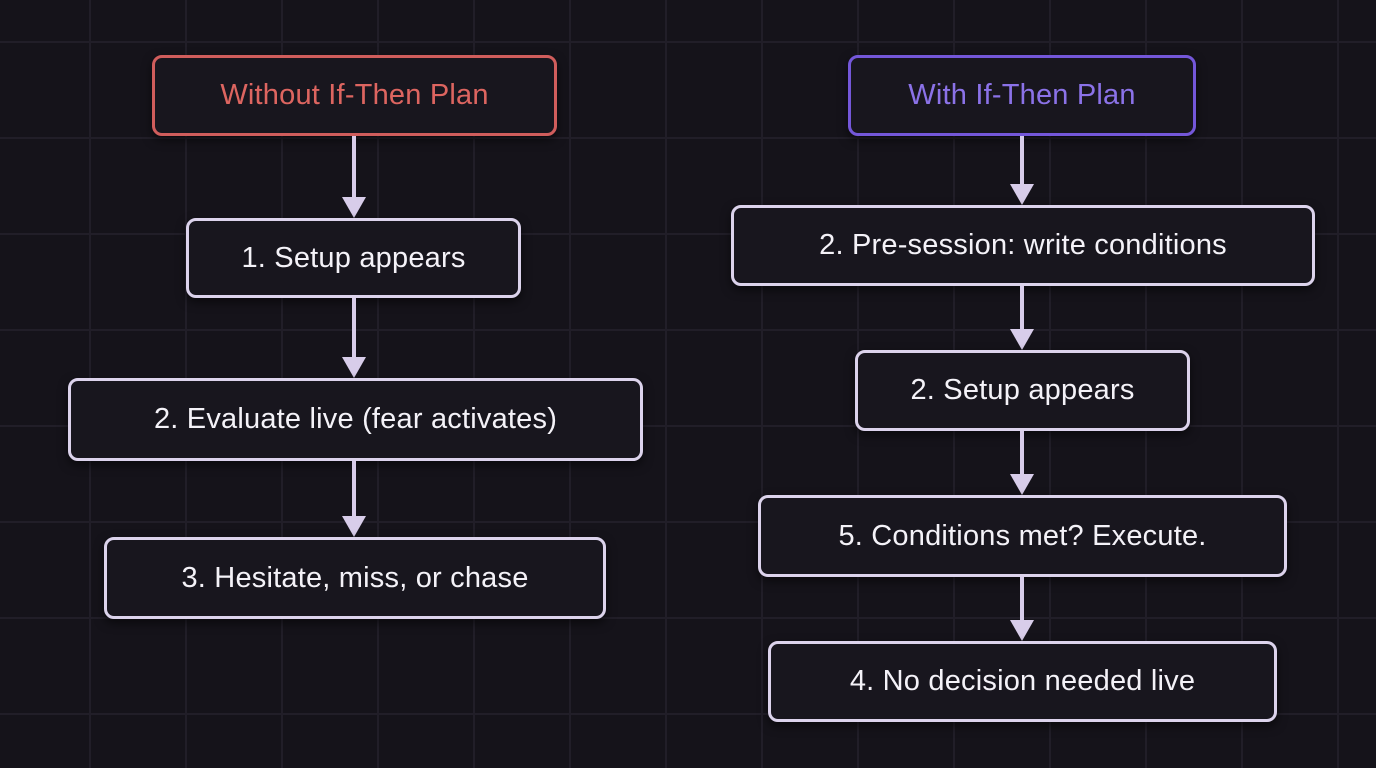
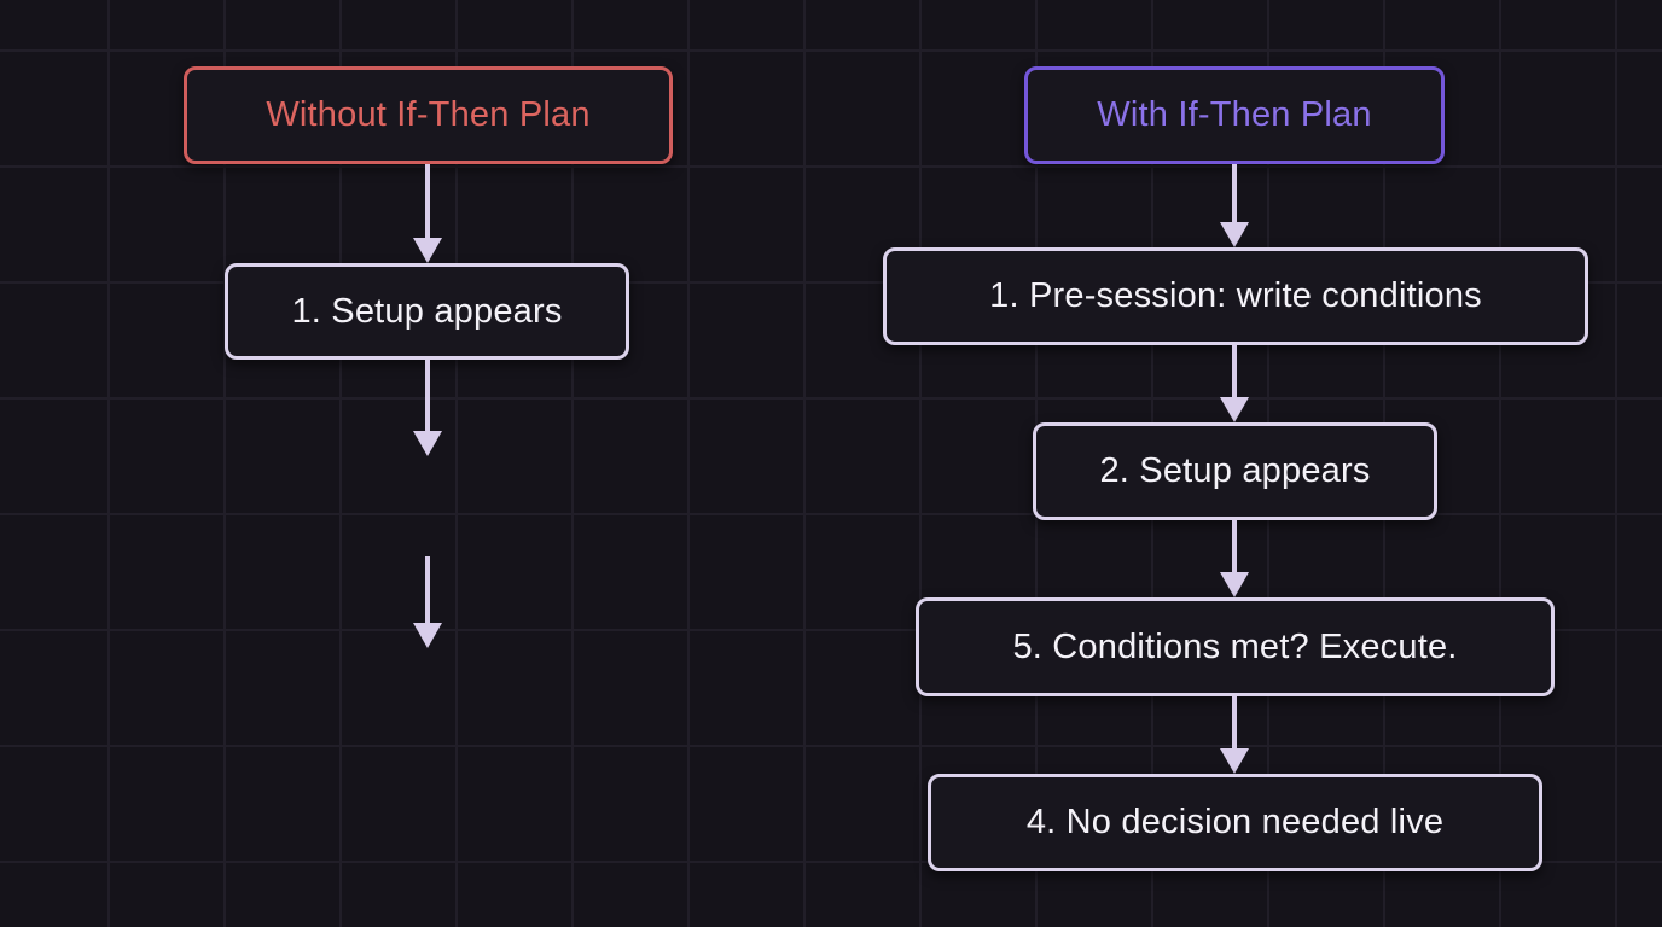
  Without If-Then Plan
  1. Setup appears
- 2. Evaluate live (fear activates)
- 3. Hesitate, miss, or chase
  With If-Then Plan
- 2. Pre-session: write conditions
+ 1. Pre-session: write conditions
  2. Setup appears
  5. Conditions met? Execute.
  4. No decision needed live
